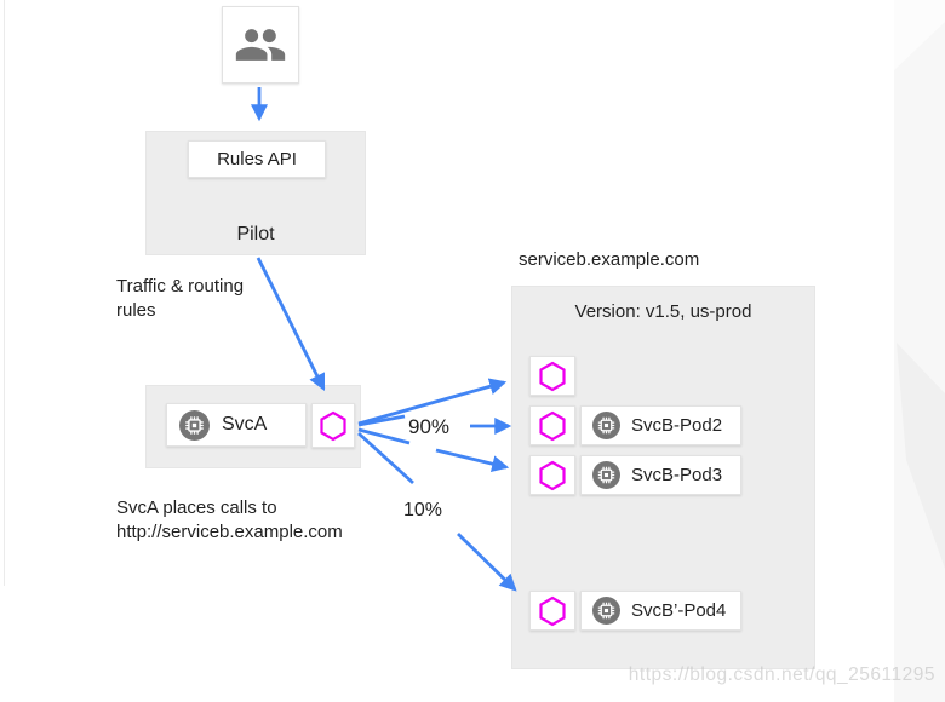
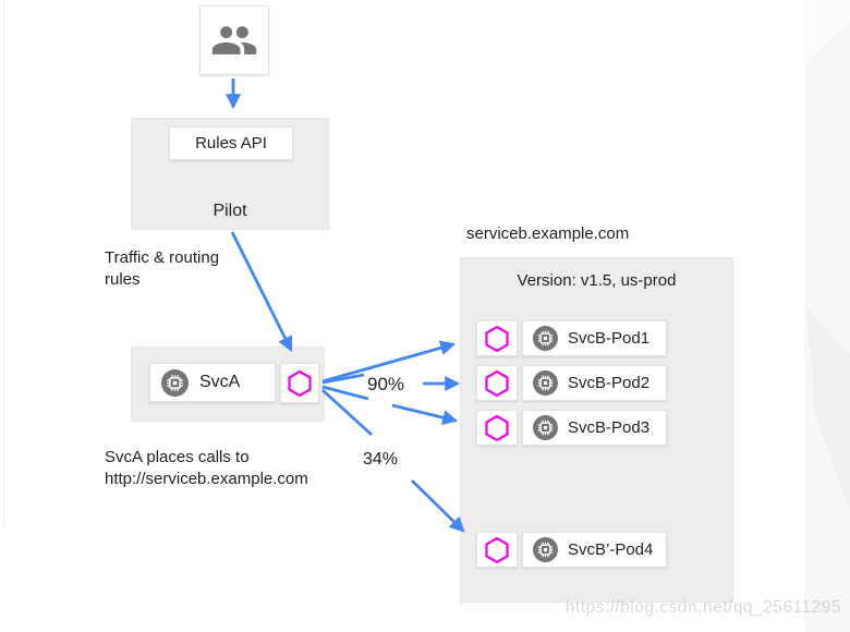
  Rules API
  Pilot
  Traffic & routing
  rules
  SvcA
  SvcA places calls to
  http://serviceb.example.com
  90%
- 10%
+ 34%
  serviceb.example.com
  Version: v1.5, us-prod
+ SvcB-Pod1
  SvcB-Pod2
  SvcB-Pod3
  SvcB’-Pod4
  https://blog.csdn.net/qq_25611295
